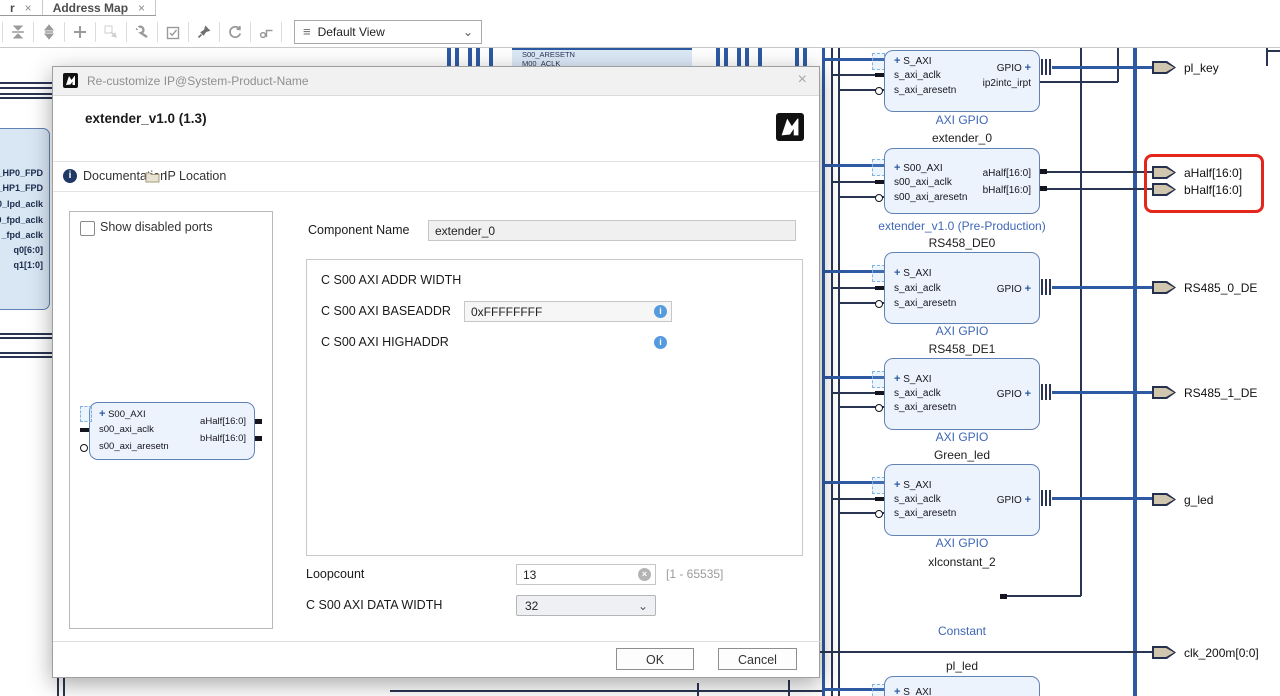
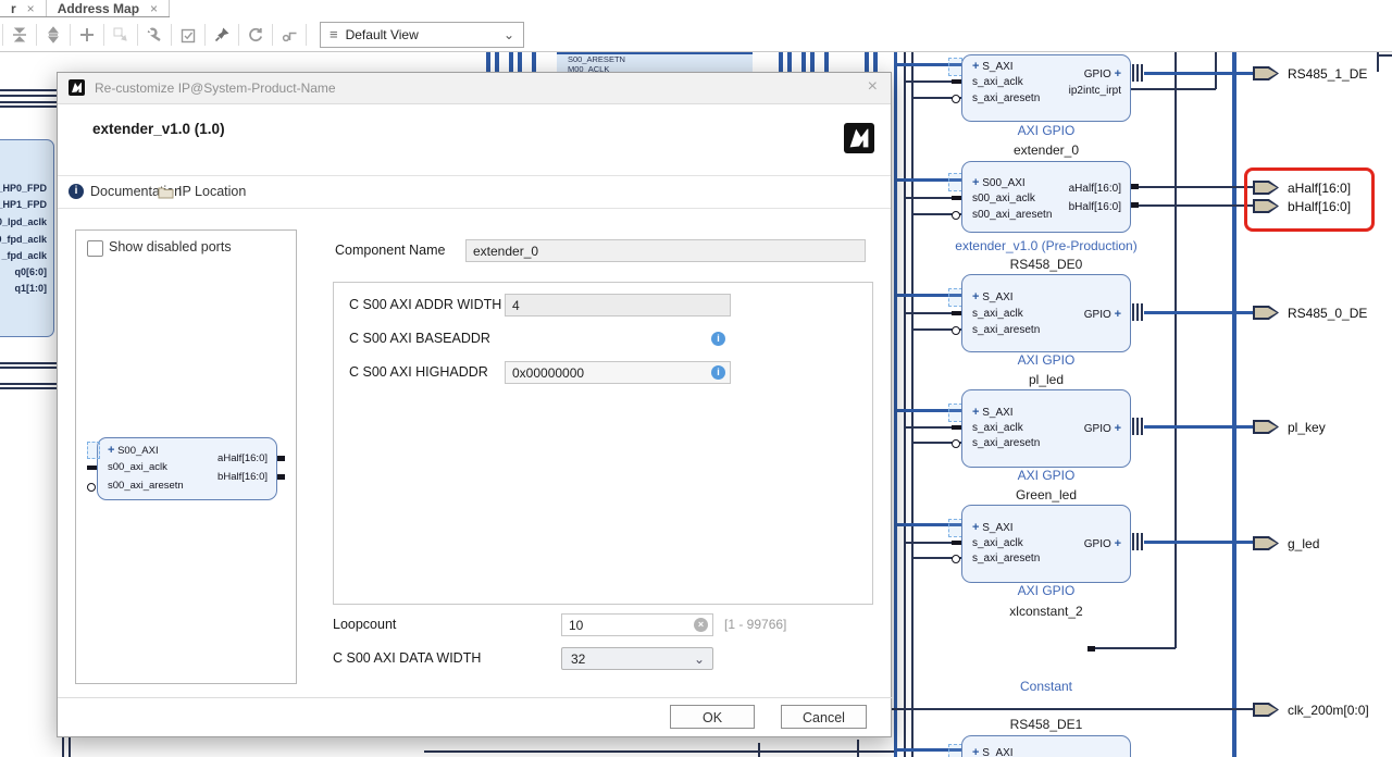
  r
  ×
  Address Map
  ×
  ≡
  Default View
  ⌄
  HP0_FPD
  HP1_FPD
  _lpd_aclk
  _fpd_aclk
  _fpd_aclk
  q0[6:0]
  q1[1:0]
  S00_ARESETN
  M00_ACLK
  + S_AXI
  s_axi_aclk
  s_axi_aresetn
  GPIO +
  ip2intc_irpt
  AXI GPIO
  extender_0
  + S00_AXI
  s00_axi_aclk
  s00_axi_aresetn
  aHalf[16:0]
  bHalf[16:0]
  extender_v1.0 (Pre-Production)
  RS458_DE0
  + S_AXI
  s_axi_aclk
  s_axi_aresetn
  GPIO +
  AXI GPIO
- RS458_DE1
+ pl_led
  + S_AXI
  s_axi_aclk
  s_axi_aresetn
  GPIO +
  AXI GPIO
  Green_led
  + S_AXI
  s_axi_aclk
  s_axi_aresetn
  GPIO +
  AXI GPIO
  xlconstant_2
  Constant
- pl_led
+ RS458_DE1
  + S_AXI
- pl_key
+ RS485_1_DE
  aHalf[16:0]
  bHalf[16:0]
  RS485_0_DE
- RS485_1_DE
+ pl_key
  g_led
  clk_200m[0:0]
  Re-customize IP@System-Product-Name
  ×
- extender_v1.0 (1.3)
+ extender_v1.0 (1.0)
  i
  Documentan
  IP Location
  Show disabled ports
  + S00_AXI
  s00_axi_aclk
  s00_axi_aresetn
  aHalf[16:0]
  bHalf[16:0]
  Component Name
  extender_0
  C S00 AXI ADDR WIDTH
+ 4
  C S00 AXI BASEADDR
- 0xFFFFFFFF
  i
  C S00 AXI HIGHADDR
+ 0x00000000
  i
  Loopcount
- 13
+ 10
  ×
- [1 - 65535]
+ [1 - 99766]
  C S00 AXI DATA WIDTH
  32
  ⌄
  OK
  Cancel
